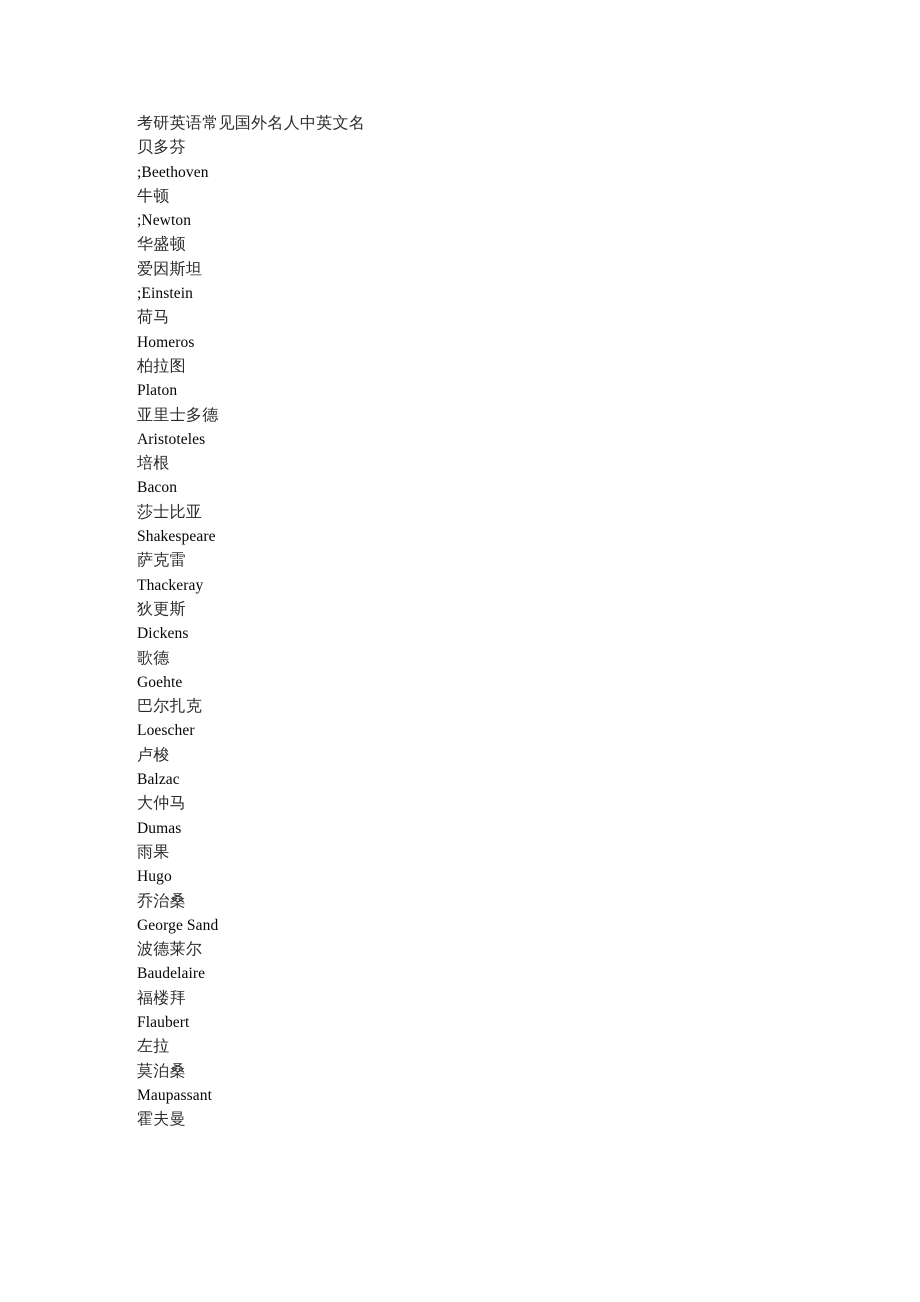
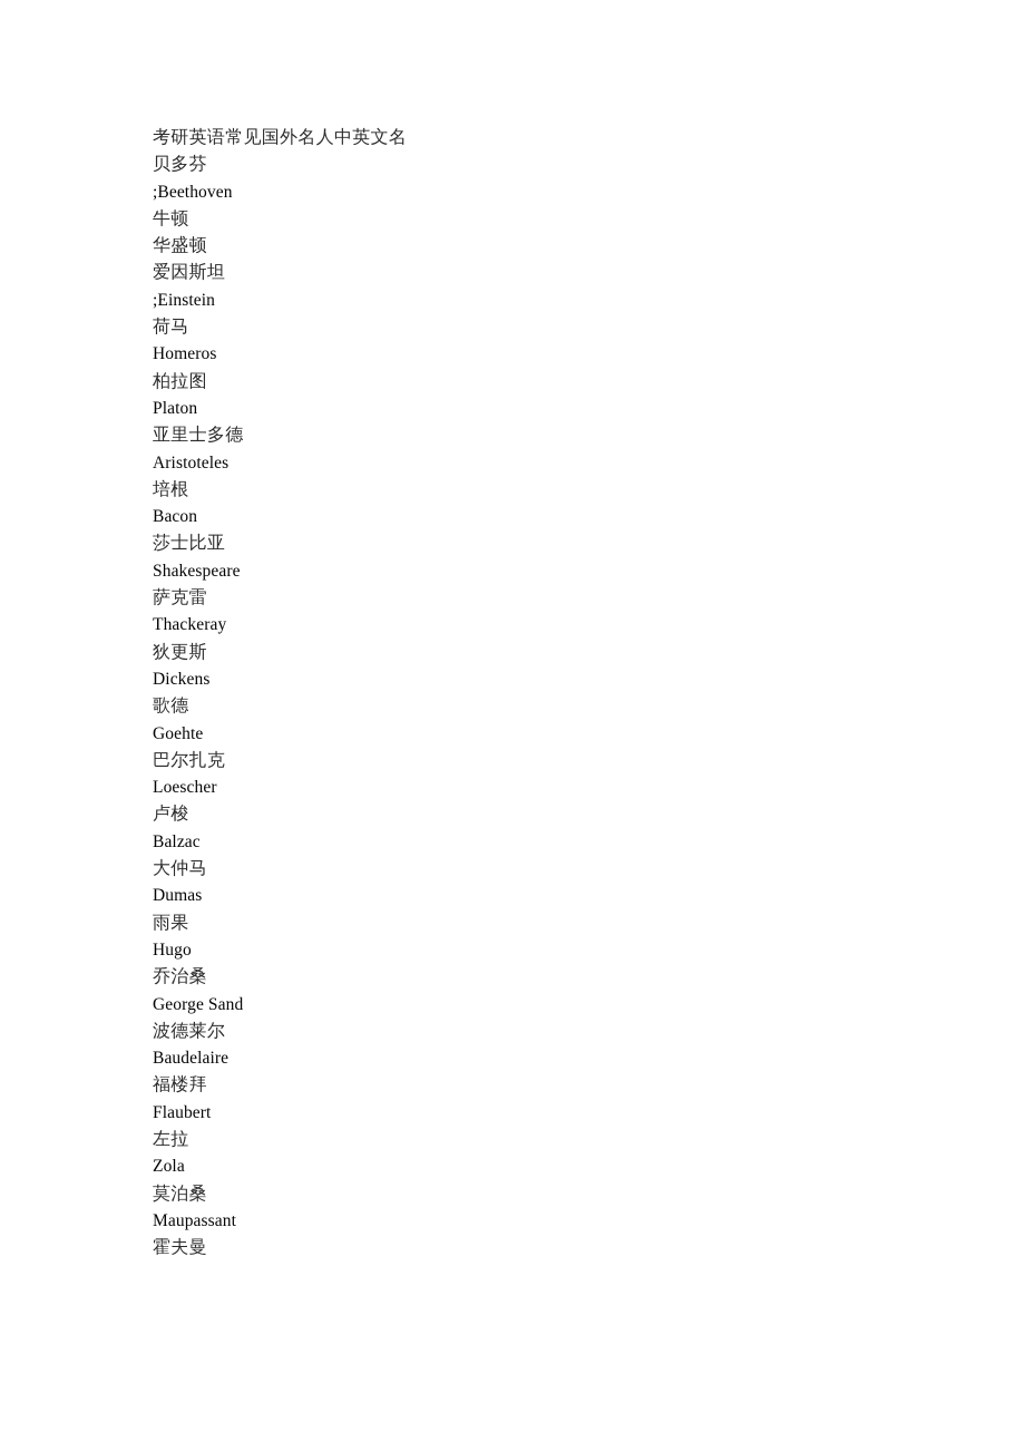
  考研英语常见国外名人中英文名
  贝多芬
  ;Beethoven
  牛顿
- ;Newton
  华盛顿
  爱因斯坦
  ;Einstein
  荷马
  Homeros
  柏拉图
  Platon
  亚里士多德
  Aristoteles
  培根
  Bacon
  莎士比亚
  Shakespeare
  萨克雷
  Thackeray
  狄更斯
  Dickens
  歌德
  Goehte
  巴尔扎克
  Loescher
  卢梭
  Balzac
  大仲马
  Dumas
  雨果
  Hugo
  乔治桑
  George Sand
  波德莱尔
  Baudelaire
  福楼拜
  Flaubert
  左拉
+ Zola
  莫泊桑
  Maupassant
  霍夫曼
